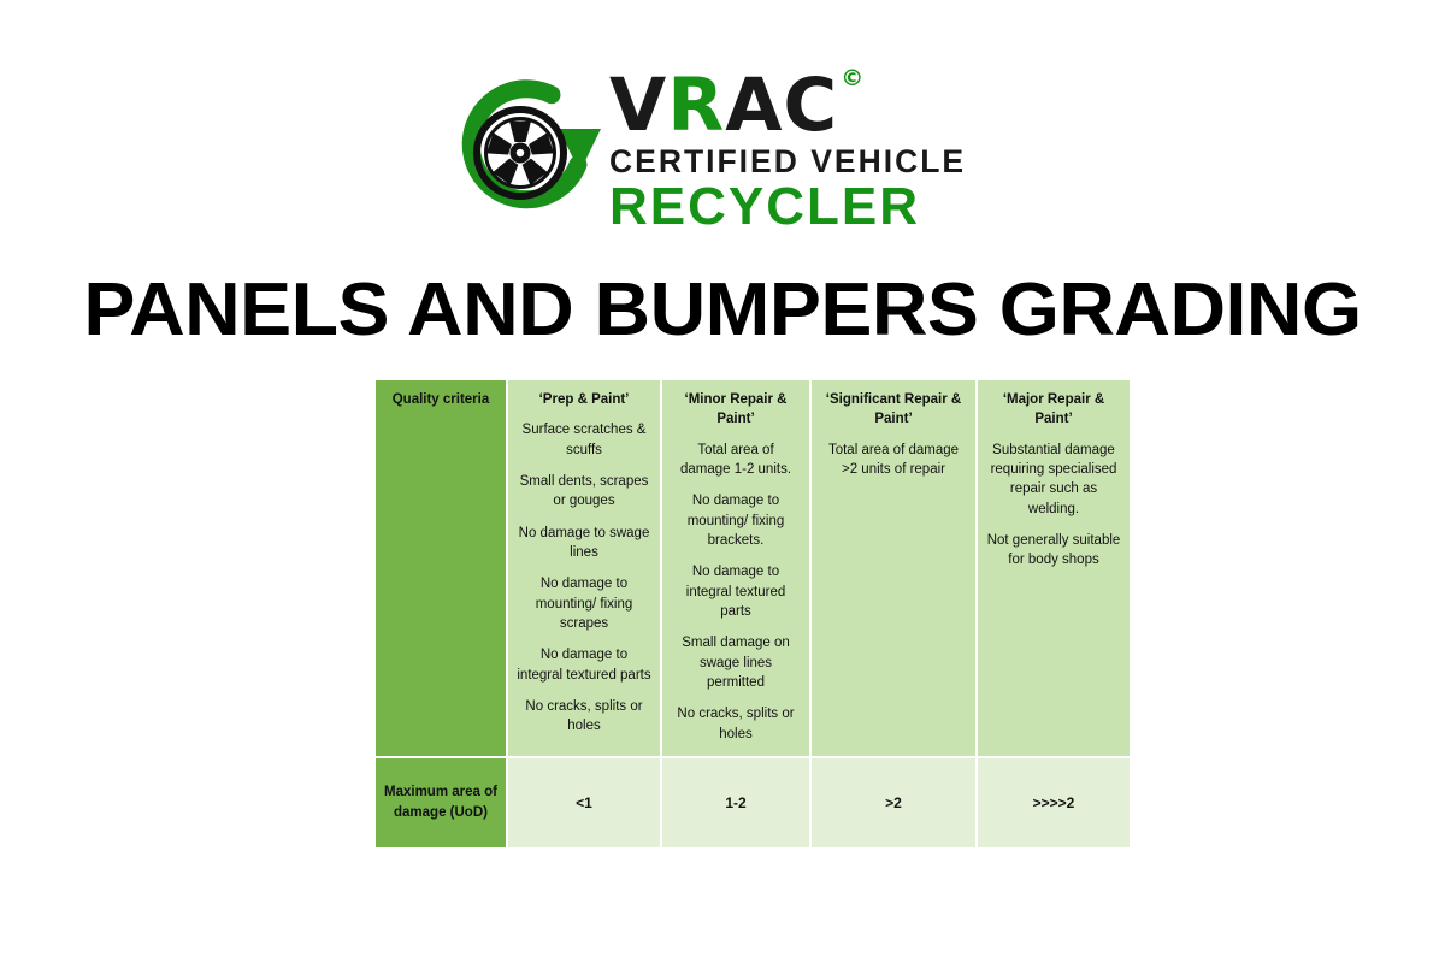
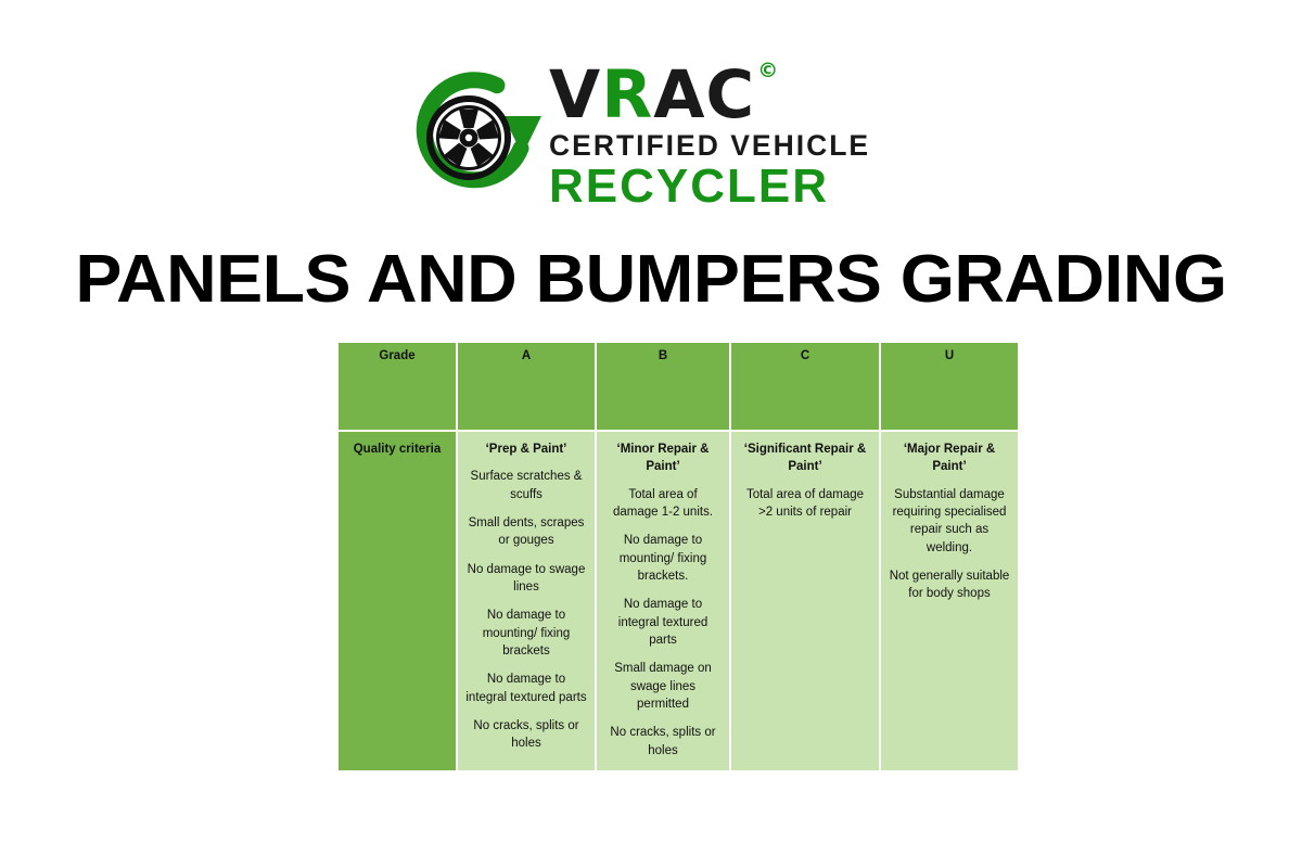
  VRAC©
  CERTIFIED VEHICLE
  RECYCLER
  PANELS AND BUMPERS GRADING
+ Grade	A	B	C	U
- Quality criteria	‘Prep & Paint’ Surface scratches & scuffs Small dents, scrapes or gouges No damage to swage lines No damage to mounting/ fixing scrapes No damage to integral textured parts No cracks, splits or holes	‘Minor Repair & Paint’ Total area of damage 1-2 units. No damage to mounting/ fixing brackets. No damage to integral textured parts Small damage on swage lines permitted No cracks, splits or holes	‘Significant Repair & Paint’ Total area of damage >2 units of repair	‘Major Repair & Paint’ Substantial damage requiring specialised repair such as welding. Not generally suitable for body shops
+ Quality criteria	‘Prep & Paint’ Surface scratches & scuffs Small dents, scrapes or gouges No damage to swage lines No damage to mounting/ fixing brackets No damage to integral textured parts No cracks, splits or holes	‘Minor Repair & Paint’ Total area of damage 1-2 units. No damage to mounting/ fixing brackets. No damage to integral textured parts Small damage on swage lines permitted No cracks, splits or holes	‘Significant Repair & Paint’ Total area of damage >2 units of repair	‘Major Repair & Paint’ Substantial damage requiring specialised repair such as welding. Not generally suitable for body shops
- Maximum area of damage (UoD)	<1	1-2	>2	>>>>2
